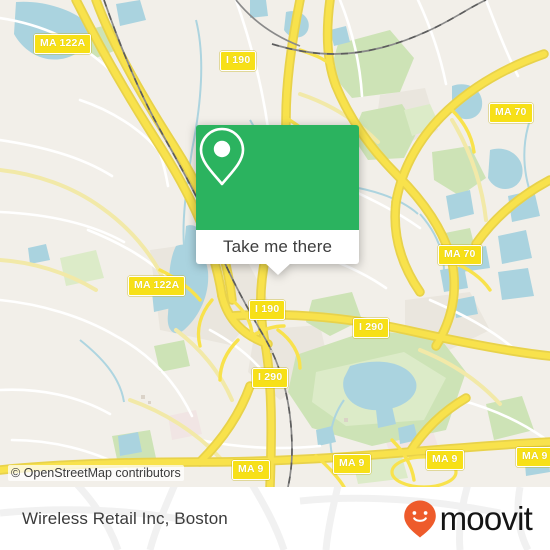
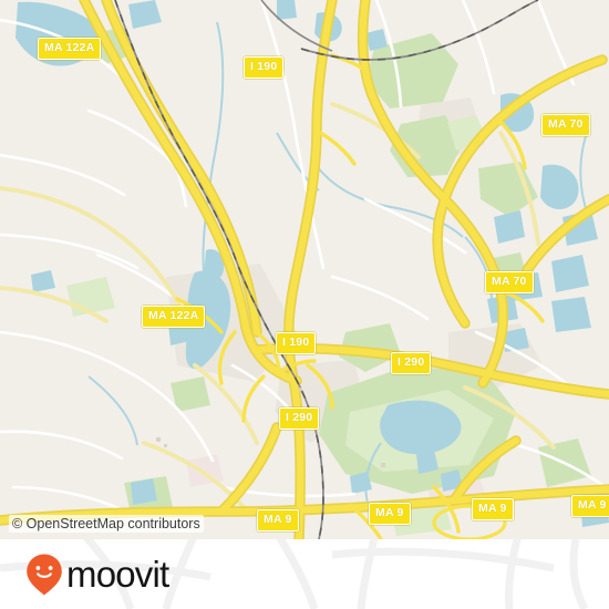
  MA 122A
  I 190
  MA 70
  MA 70
  MA 122A
  I 190
  I 290
  I 290
  MA 9
  MA 9
  MA 9
  MA 9
  © OpenStreetMap contributors
- Take me there
- Wireless Retail Inc, Boston
  moovit
